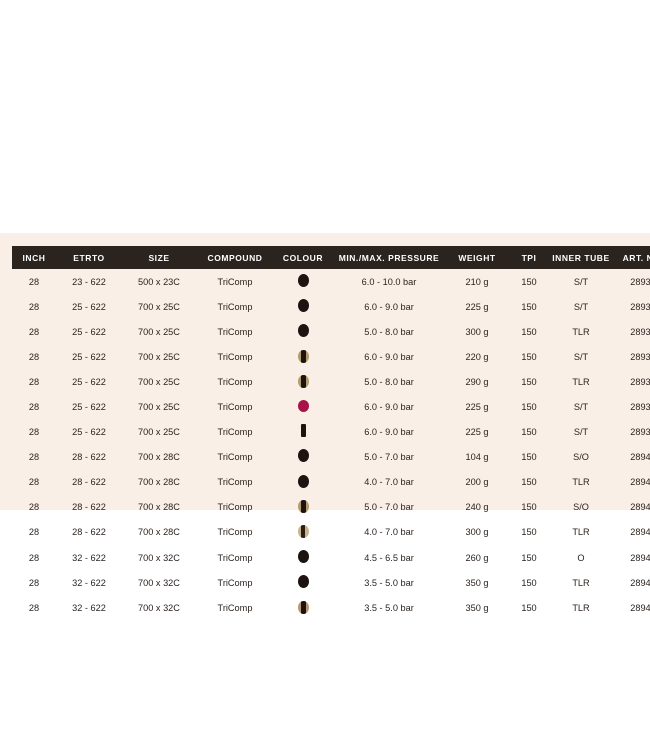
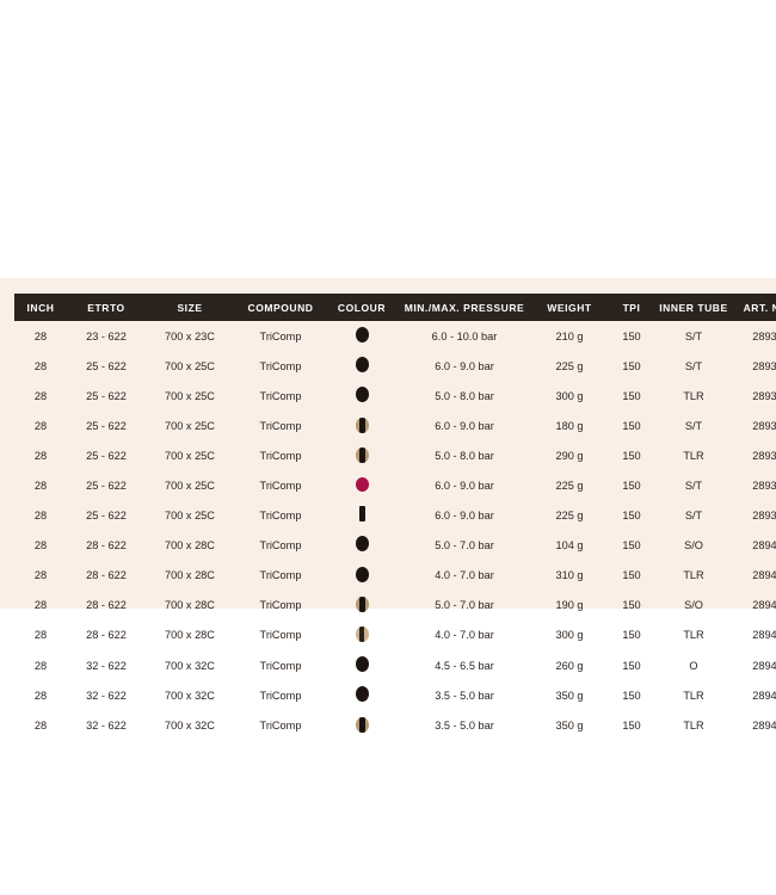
  INCH	ETRTO	SIZE	COMPOUND	COLOUR	MIN./MAX. PRESSURE	WEIGHT	TPI	INNER TUBE	ART.
- 28	23 - 622	500 x 23C	TriComp		6.0 - 10.0 bar	210 g	150	S/T	2893
+ 28	23 - 622	700 x 23C	TriComp		6.0 - 10.0 bar	210 g	150	S/T	2893
  28	25 - 622	700 x 25C	TriComp		6.0 - 9.0 bar	225 g	150	S/T	2893
  28	25 - 622	700 x 25C	TriComp		5.0 - 8.0 bar	300 g	150	TLR	2893
- 28	25 - 622	700 x 25C	TriComp		6.0 - 9.0 bar	220 g	150	S/T	2893
+ 28	25 - 622	700 x 25C	TriComp		6.0 - 9.0 bar	180 g	150	S/T	2893
  28	25 - 622	700 x 25C	TriComp		5.0 - 8.0 bar	290 g	150	TLR	2893
  28	25 - 622	700 x 25C	TriComp		6.0 - 9.0 bar	225 g	150	S/T	2893
  28	25 - 622	700 x 25C	TriComp		6.0 - 9.0 bar	225 g	150	S/T	2893
  28	28 - 622	700 x 28C	TriComp		5.0 - 7.0 bar	104 g	150	S/O	2894
- 28	28 - 622	700 x 28C	TriComp		4.0 - 7.0 bar	200 g	150	TLR	2894
+ 28	28 - 622	700 x 28C	TriComp		4.0 - 7.0 bar	310 g	150	TLR	2894
- 28	28 - 622	700 x 28C	TriComp		5.0 - 7.0 bar	240 g	150	S/O	2894
+ 28	28 - 622	700 x 28C	TriComp		5.0 - 7.0 bar	190 g	150	S/O	2894
  28	28 - 622	700 x 28C	TriComp		4.0 - 7.0 bar	300 g	150	TLR	2894
  28	32 - 622	700 x 32C	TriComp		4.5 - 6.5 bar	260 g	150	O	2894
  28	32 - 622	700 x 32C	TriComp		3.5 - 5.0 bar	350 g	150	TLR	2894
  28	32 - 622	700 x 32C	TriComp		3.5 - 5.0 bar	350 g	150	TLR	2894
